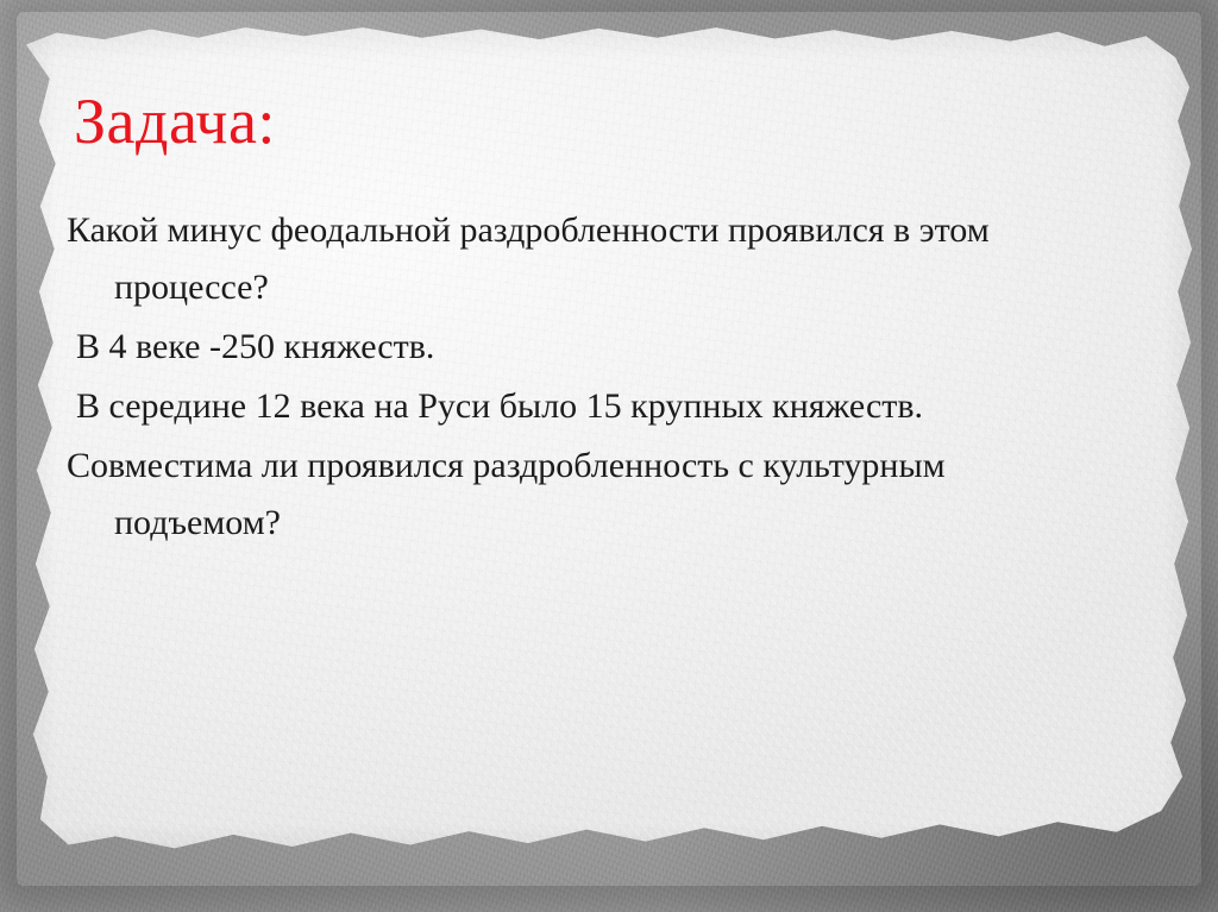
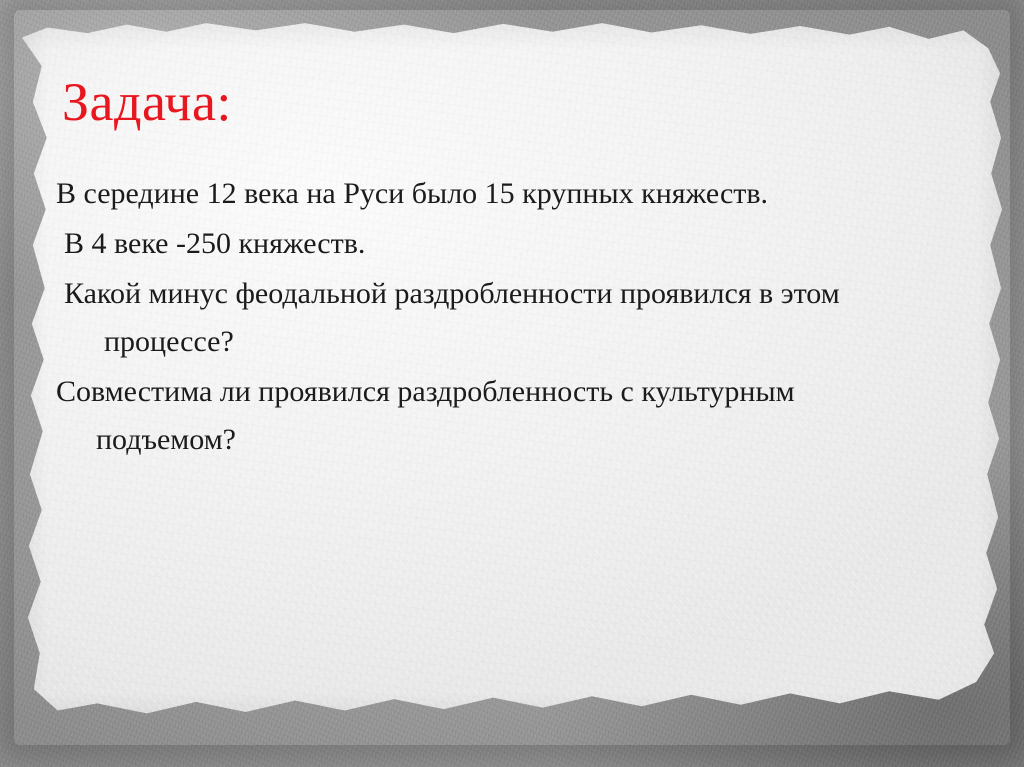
  Задача:
- Какой минус феодальной раздробленности проявился в этом процессе?
+ В середине 12 века на Руси было 15 крупных княжеств.
  В 4 веке -250 княжеств.
- В середине 12 века на Руси было 15 крупных княжеств.
+ Какой минус феодальной раздробленности проявился в этом процессе?
  Совместима ли проявился раздробленность с культурным подъемом?
